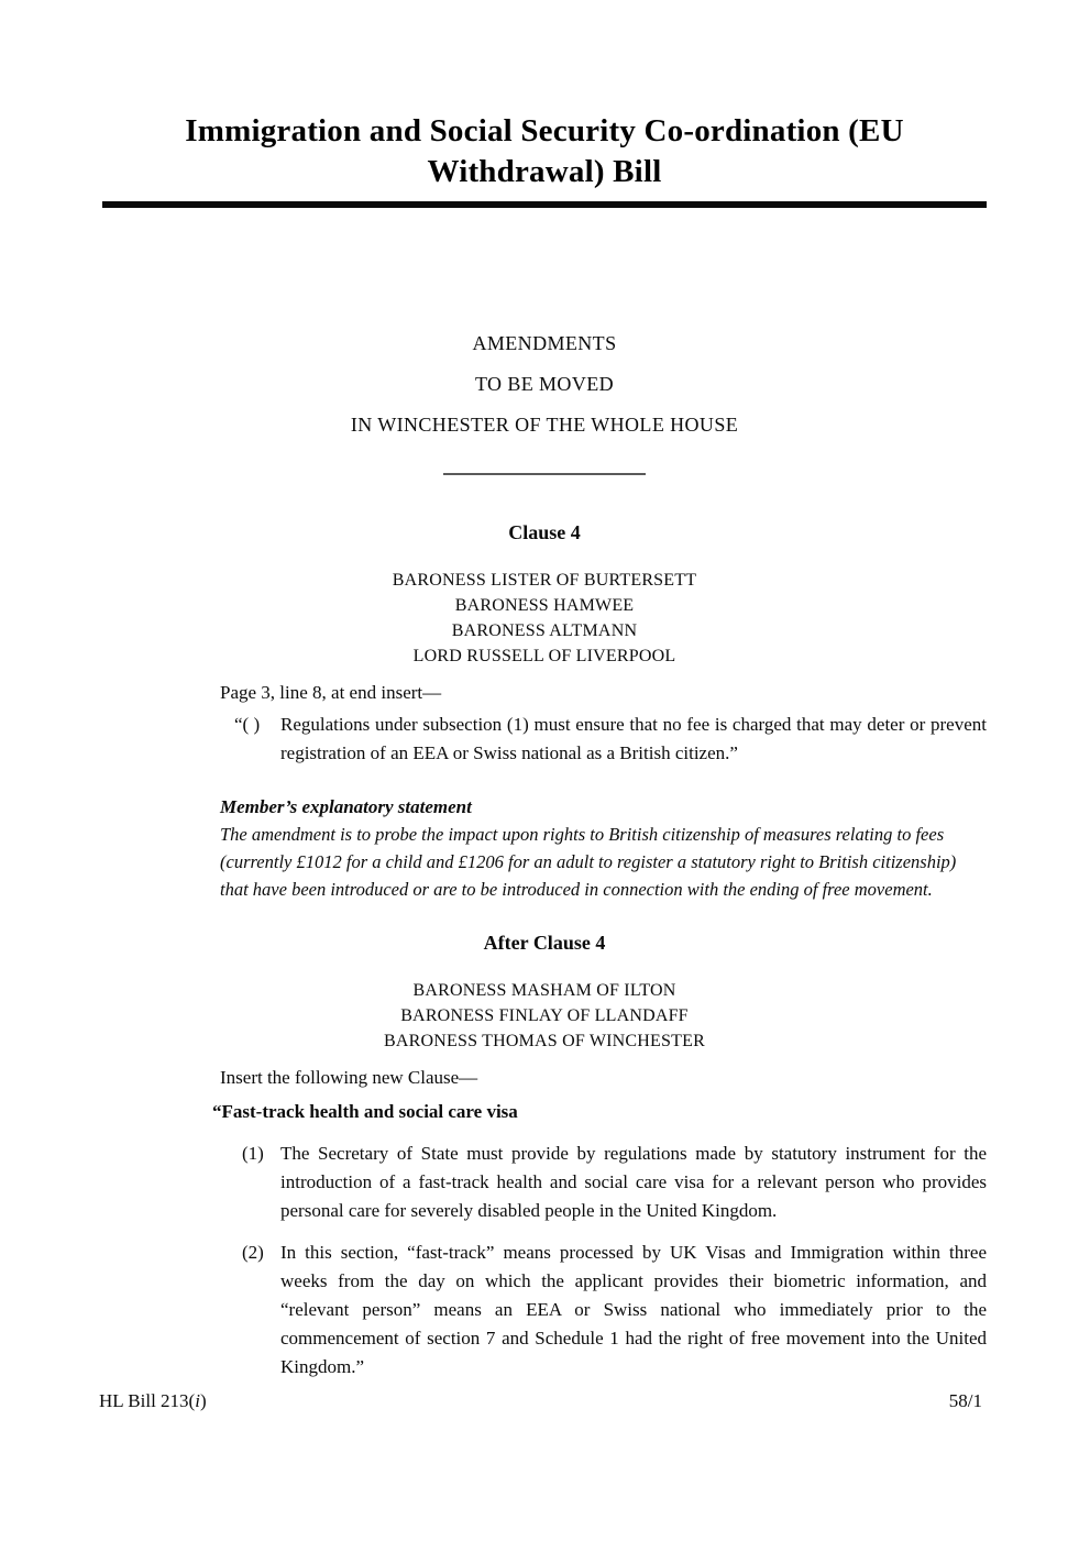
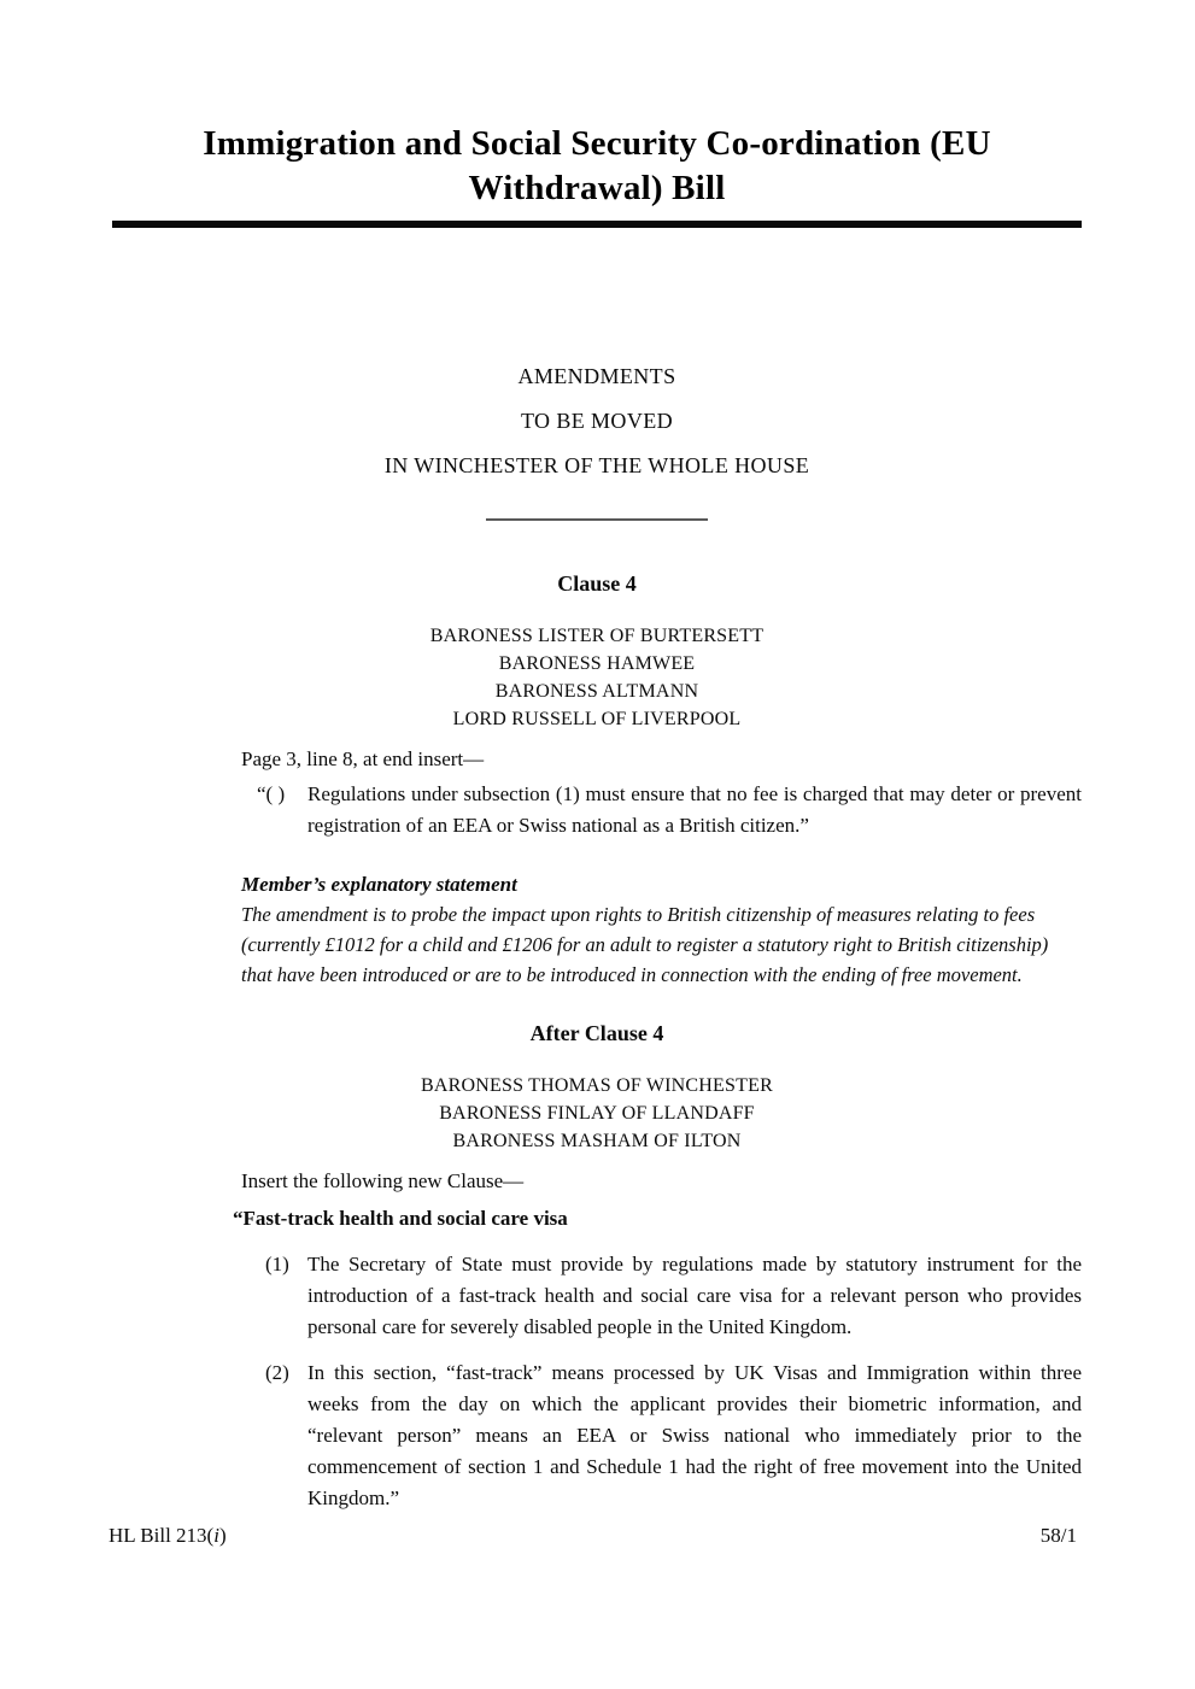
  Immigration and Social Security Co-ordination (EU
  Withdrawal) Bill
  AMENDMENTS
  TO BE MOVED
  IN WINCHESTER OF THE WHOLE HOUSE
  Clause 4
  BARONESS LISTER OF BURTERSETT
  BARONESS HAMWEE
  BARONESS ALTMANN
  LORD RUSSELL OF LIVERPOOL
  Page 3, line 8, at end insert—
  “( )
  Regulations under subsection (1) must ensure that no fee is charged that may deter or prevent registration of an EEA or Swiss national as a British citizen.”
  Member’s explanatory statement
  The amendment is to probe the impact upon rights to British citizenship of measures relating to fees (currently £1012 for a child and £1206 for an adult to register a statutory right to British citizenship) that have been introduced or are to be introduced in connection with the ending of free movement.
  After Clause 4
- BARONESS MASHAM OF ILTON
+ BARONESS THOMAS OF WINCHESTER
  BARONESS FINLAY OF LLANDAFF
- BARONESS THOMAS OF WINCHESTER
+ BARONESS MASHAM OF ILTON
  Insert the following new Clause—
  “Fast-track health and social care visa
  (1)
  The Secretary of State must provide by regulations made by statutory instrument for the introduction of a fast-track health and social care visa for a relevant person who provides personal care for severely disabled people in the United Kingdom.
  (2)
- In this section, “fast-track” means processed by UK Visas and Immigration within three weeks from the day on which the applicant provides their biometric information, and “relevant person” means an EEA or Swiss national who immediately prior to the commencement of section 7 and Schedule 1 had the right of free movement into the United Kingdom.”
+ In this section, “fast-track” means processed by UK Visas and Immigration within three weeks from the day on which the applicant provides their biometric information, and “relevant person” means an EEA or Swiss national who immediately prior to the commencement of section 1 and Schedule 1 had the right of free movement into the United Kingdom.”
  HL Bill 213(i)
  58/1
